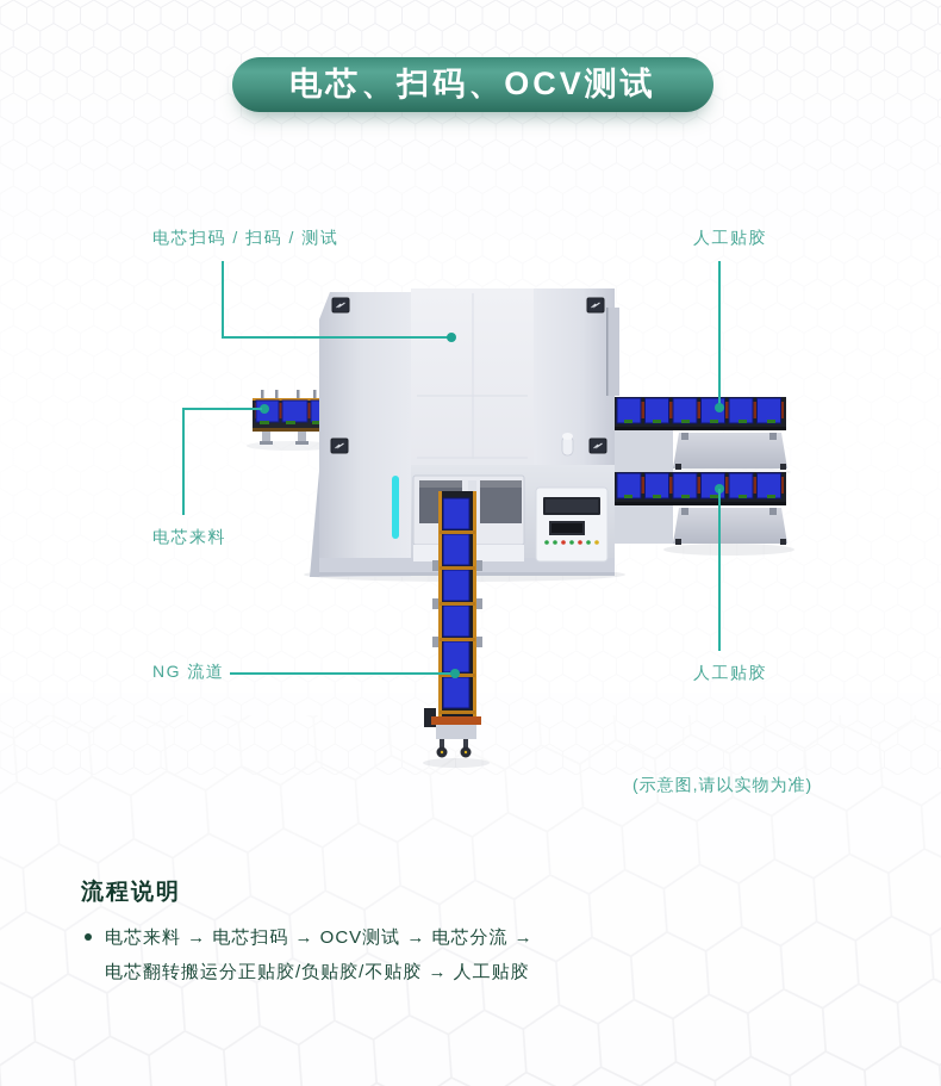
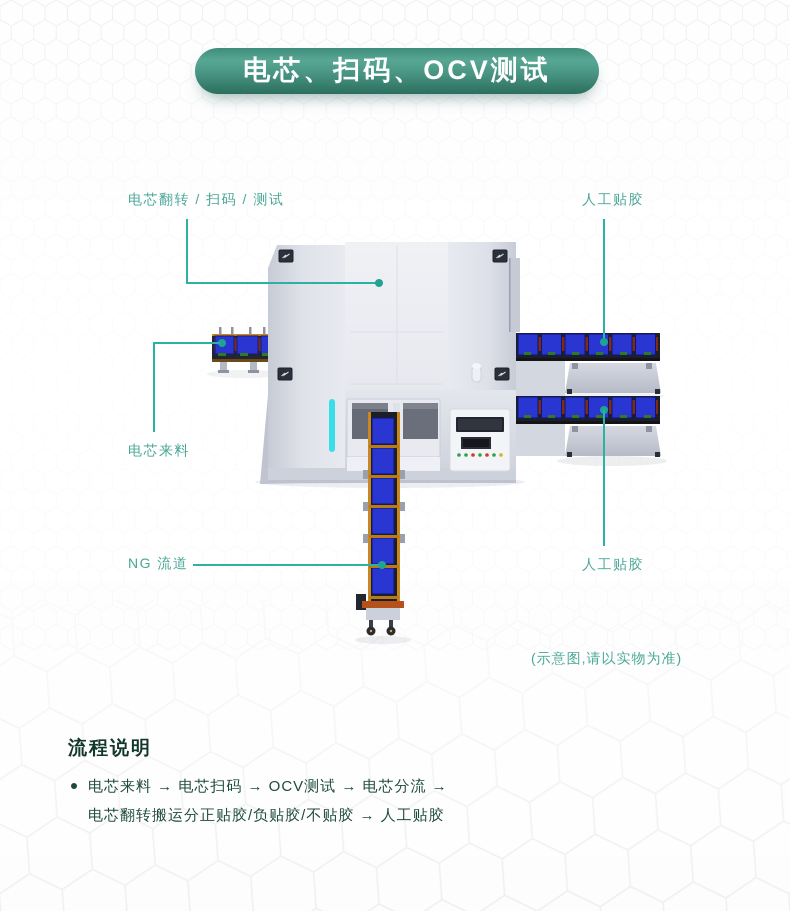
  电芯、扫码、OCV测试
- 电芯扫码 / 扫码 / 测试
+ 电芯翻转 / 扫码 / 测试
  人工贴胶
  电芯来料
  NG 流道
  人工贴胶
  (示意图,请以实物为准)
  流程说明
  电芯来料 → 电芯扫码 → OCV测试 → 电芯分流 →
  电芯翻转搬运分正贴胶/负贴胶/不贴胶 → 人工贴胶
